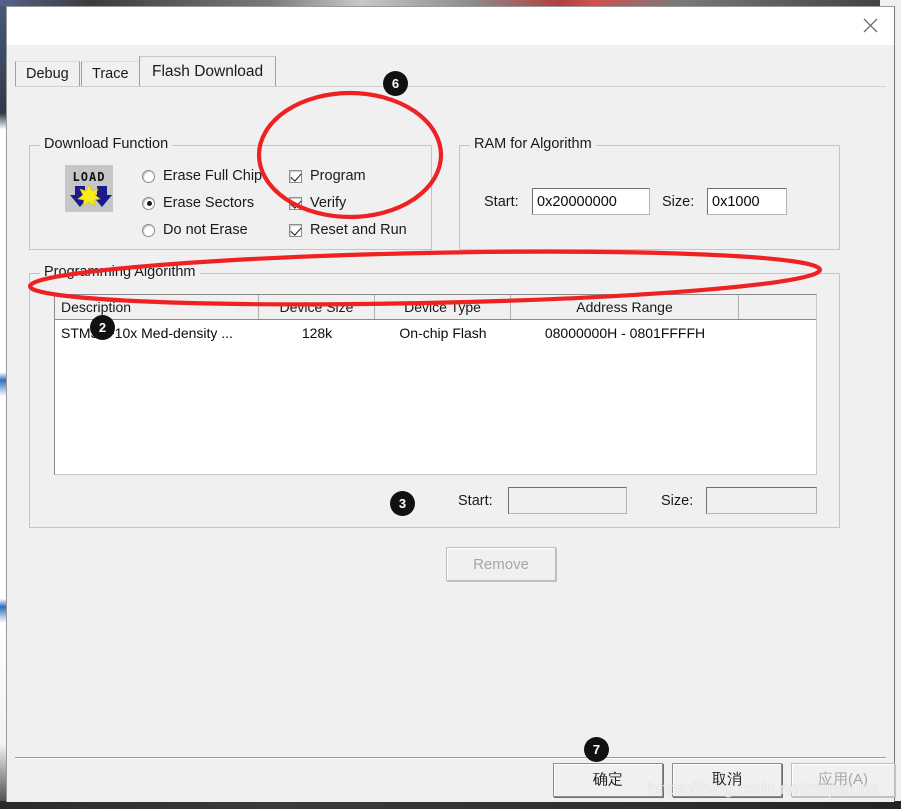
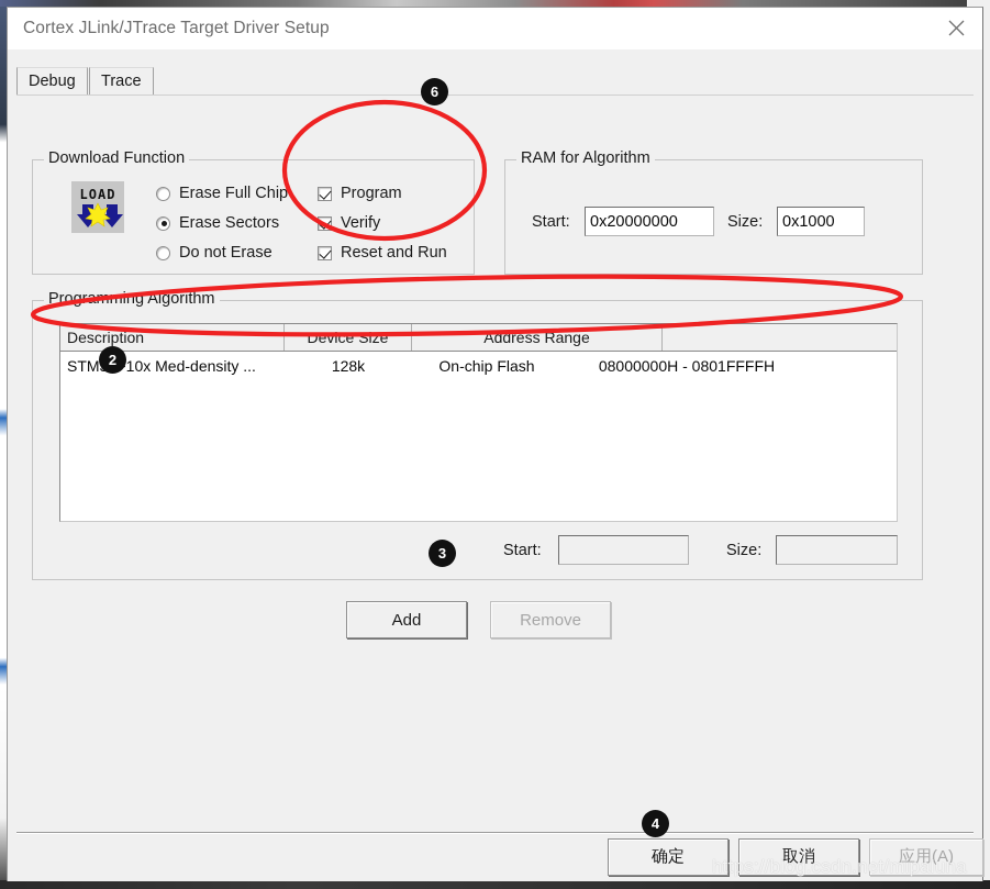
+ Cortex JLink/JTrace Target Driver Setup
  Debug
  Trace
- Flash Download
  Download Function
  LOAD
  Erase Full Chip
  Erase Sectors
  Do not Erase
  Program
  Verify
  Reset and Run
  RAM for Algorithm
  Start:
  0x20000000
  Size:
  0x1000
  Proging Algorithm
  Description
  Device Size
- Device Type
  Address Range
  STM10x Med-density ...
  128k
  On-chip Flash
  08000000H - 0801FFFFH
  Start:
  Size:
+ Add
  Remove
  确定
  取消
  应用(A)
  6
  2
  3
- 7
+ 4
  https://blog.csdn.net/mipaluna
